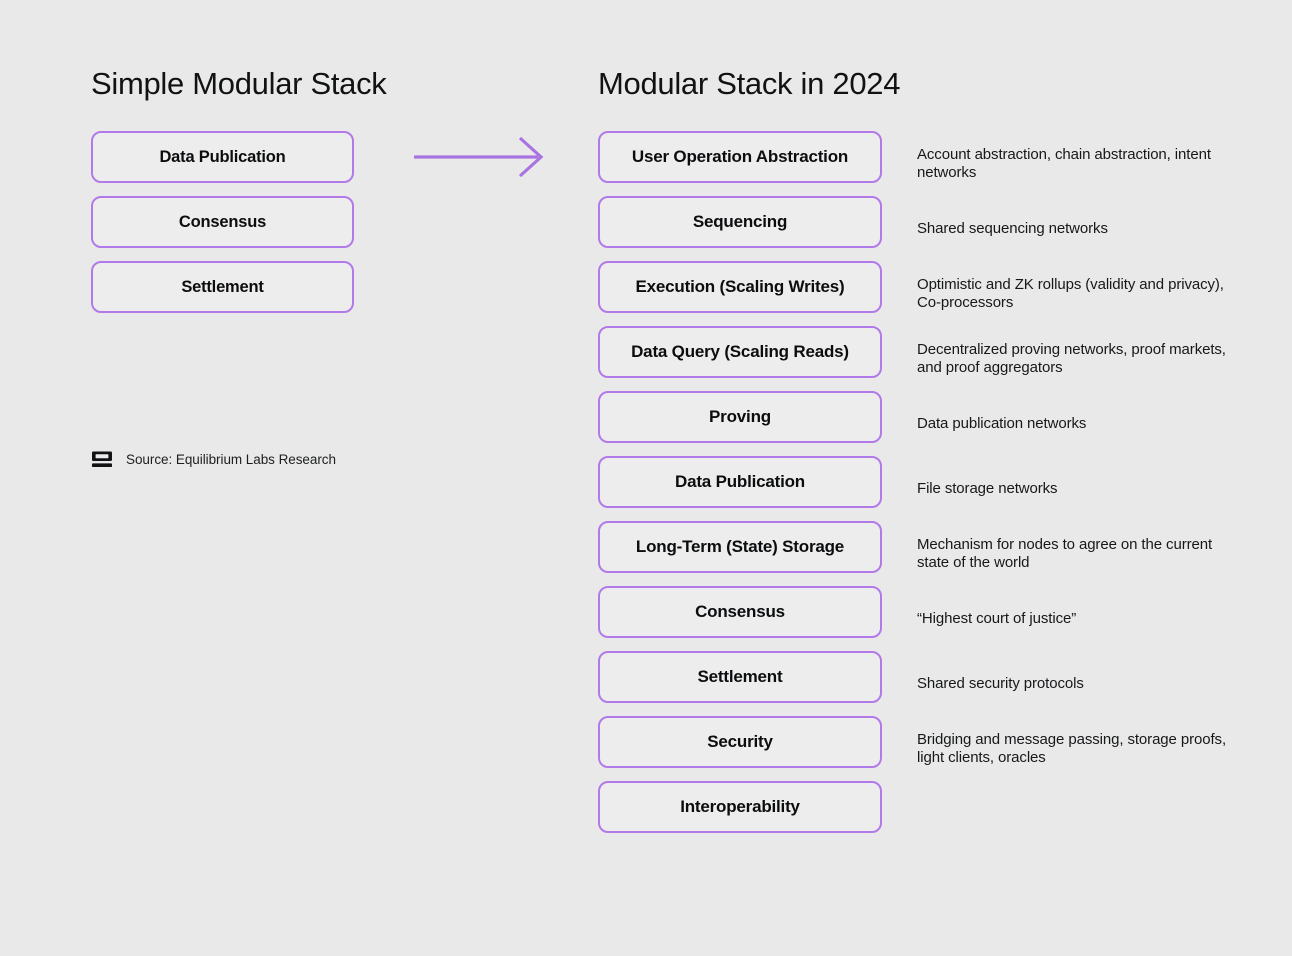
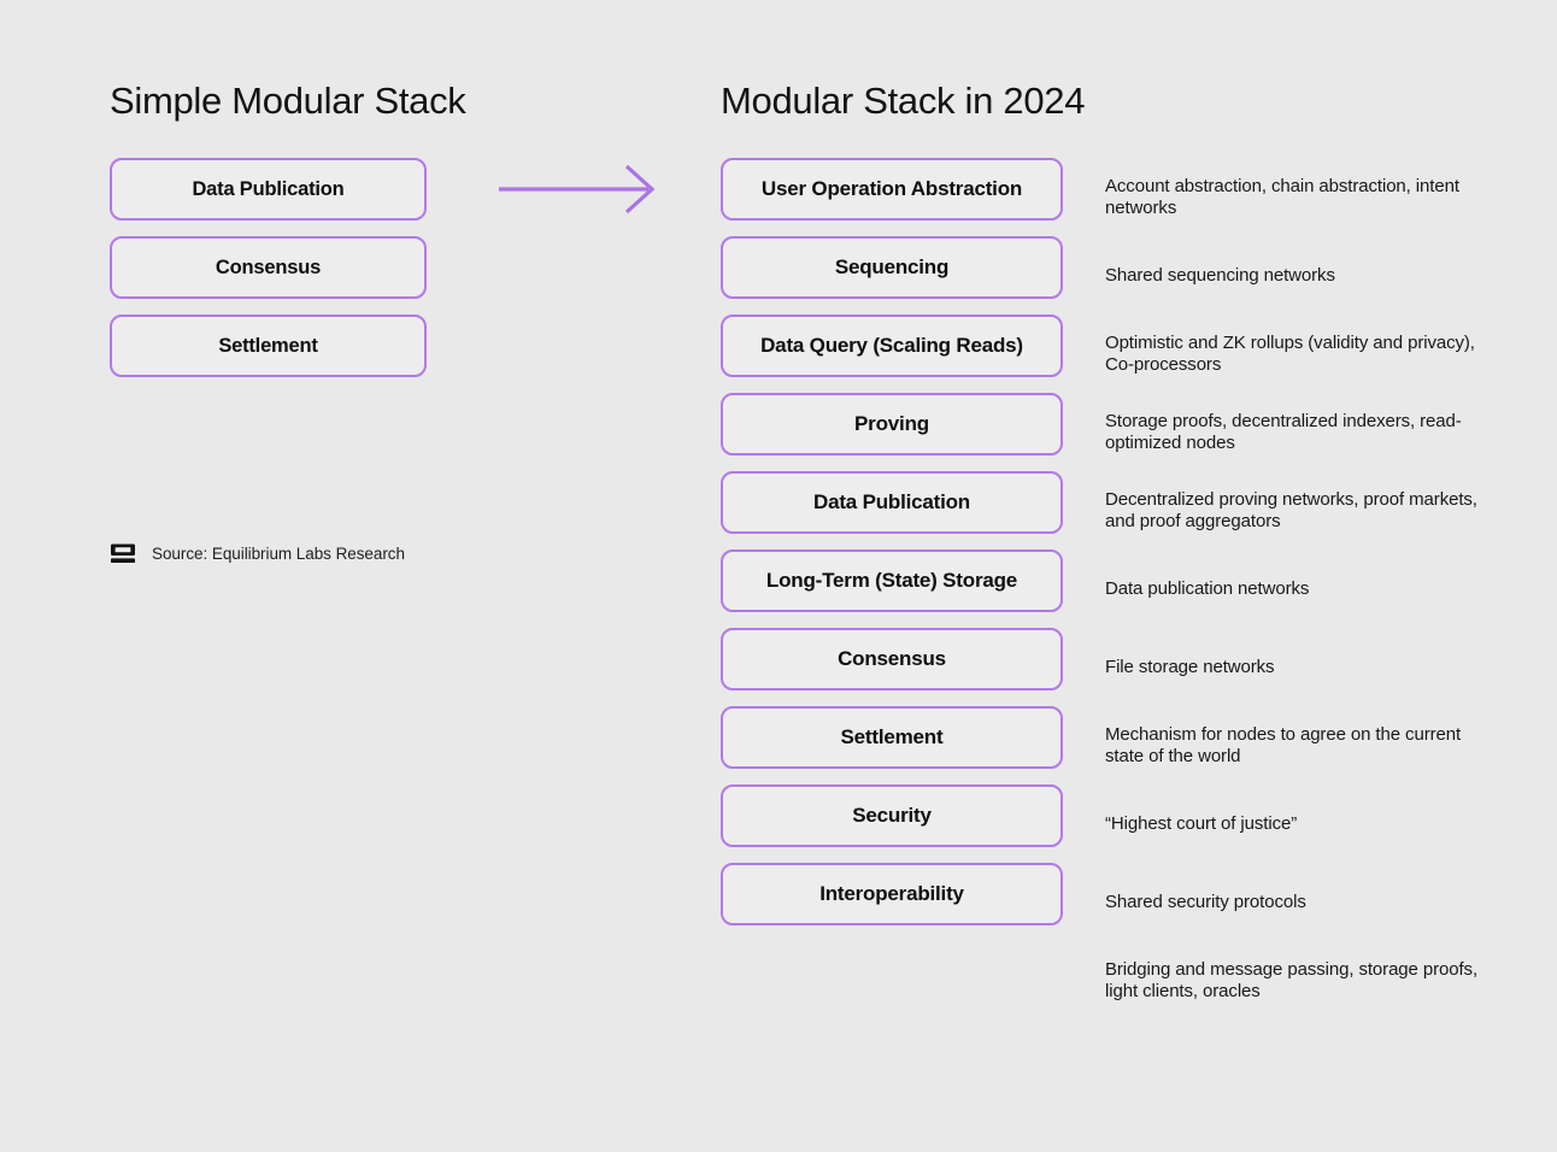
  Simple Modular Stack
  Modular Stack in 2024
  Data Publication
  Consensus
  Settlement
  User Operation Abstraction
  Sequencing
- Execution (Scaling Writes)
  Data Query (Scaling Reads)
  Proving
  Data Publication
  Long-Term (State) Storage
  Consensus
  Settlement
  Security
  Interoperability
  Account abstraction, chain abstraction, intent networks
  Shared sequencing networks
  Optimistic and ZK rollups (validity and privacy), Co-processors
+ Storage proofs, decentralized indexers, read-optimized nodes
  Decentralized proving networks, proof markets, and proof aggregators
  Data publication networks
  File storage networks
  Mechanism for nodes to agree on the current state of the world
  “Highest court of justice”
  Shared security protocols
  Bridging and message passing, storage proofs, light clients, oracles
  Source: Equilibrium Labs Research
